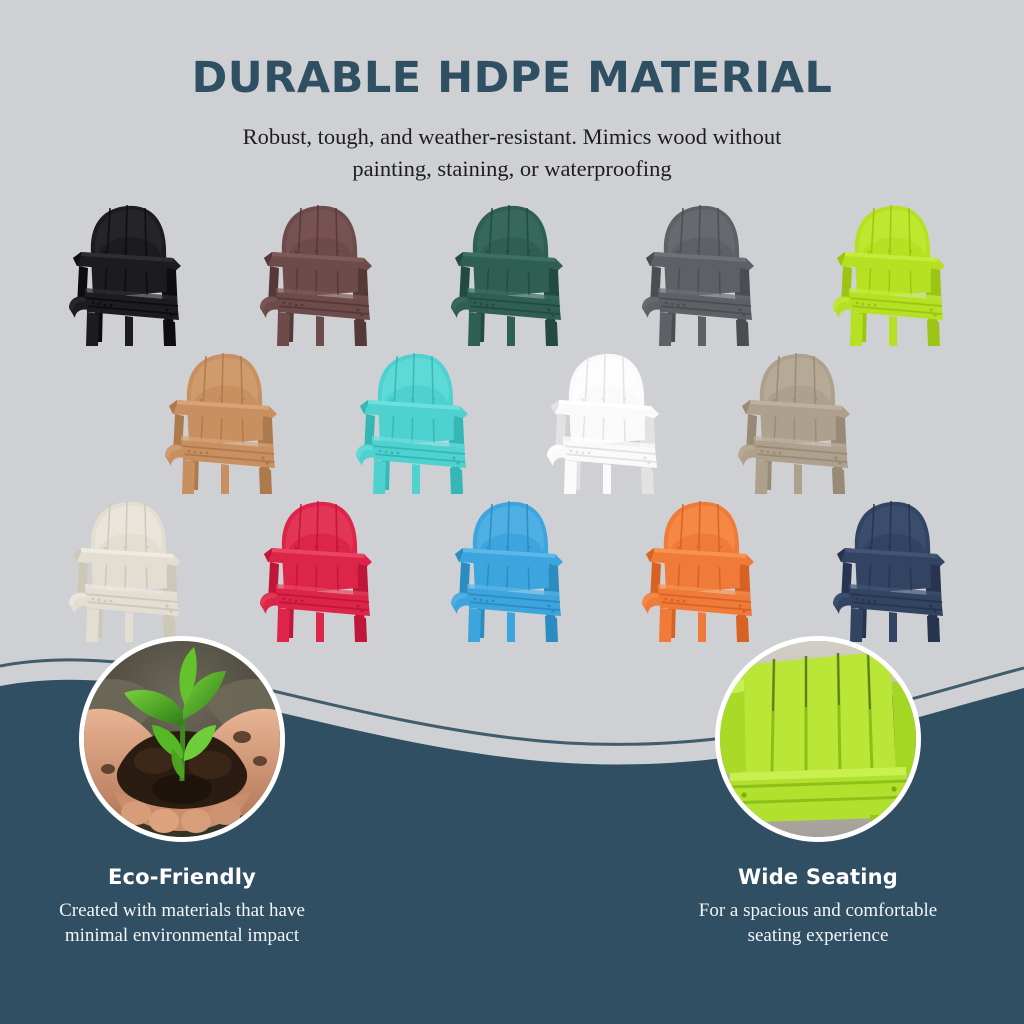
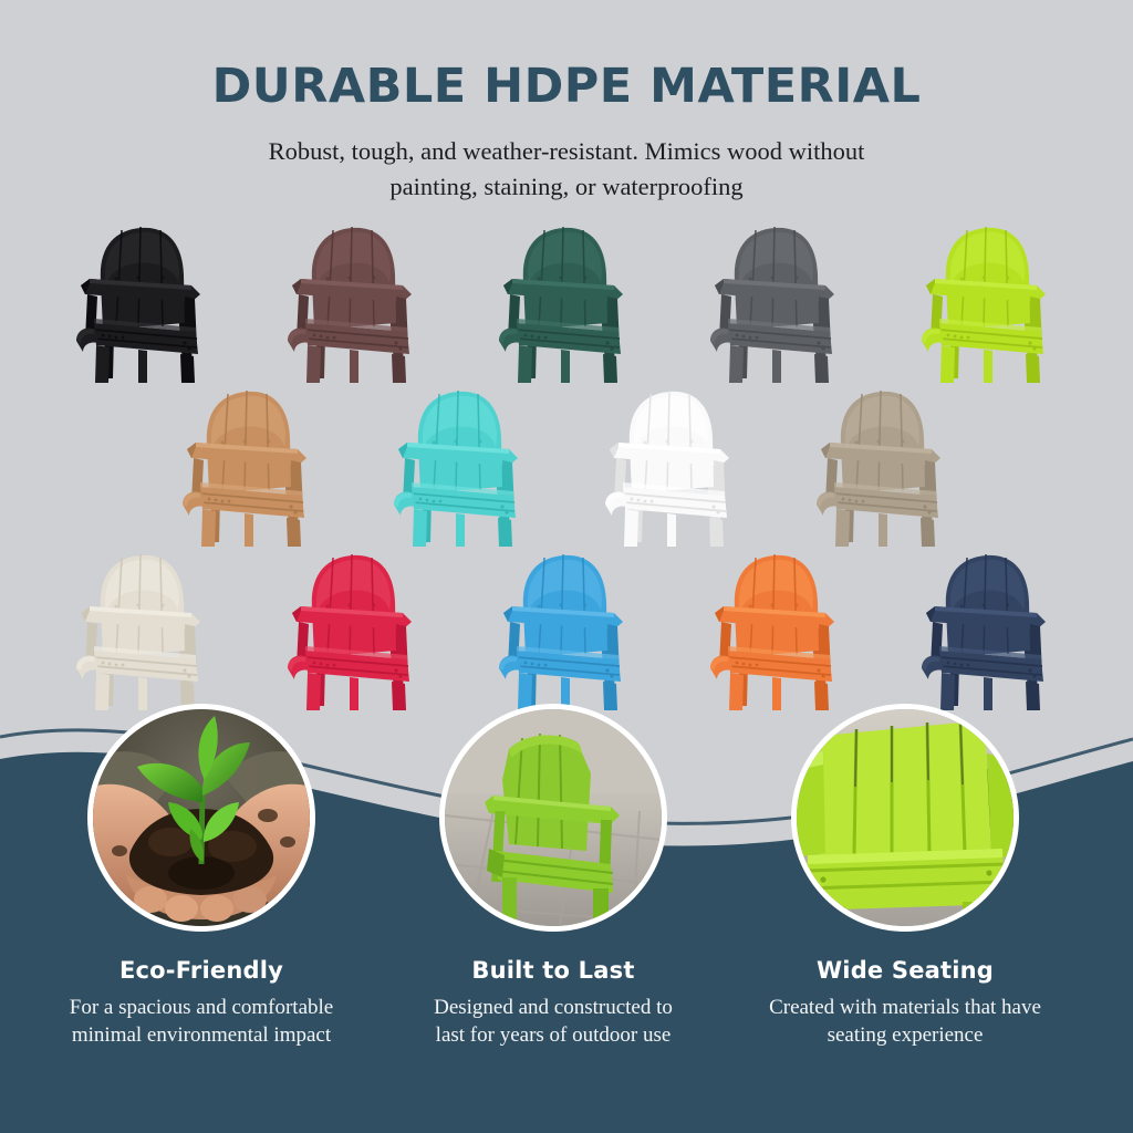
  DURABLE HDPE MATERIAL
  Robust, tough, and weather-resistant. Mimics wood without
  painting, staining, or waterproofing
  Eco-Friendly
- Created with materials that have
+ For a spacious and comfortable
  minimal environmental impact
+ Built to Last
+ Designed and constructed to
+ last for years of outdoor use
  Wide Seating
- For a spacious and comfortable
+ Created with materials that have
  seating experience
